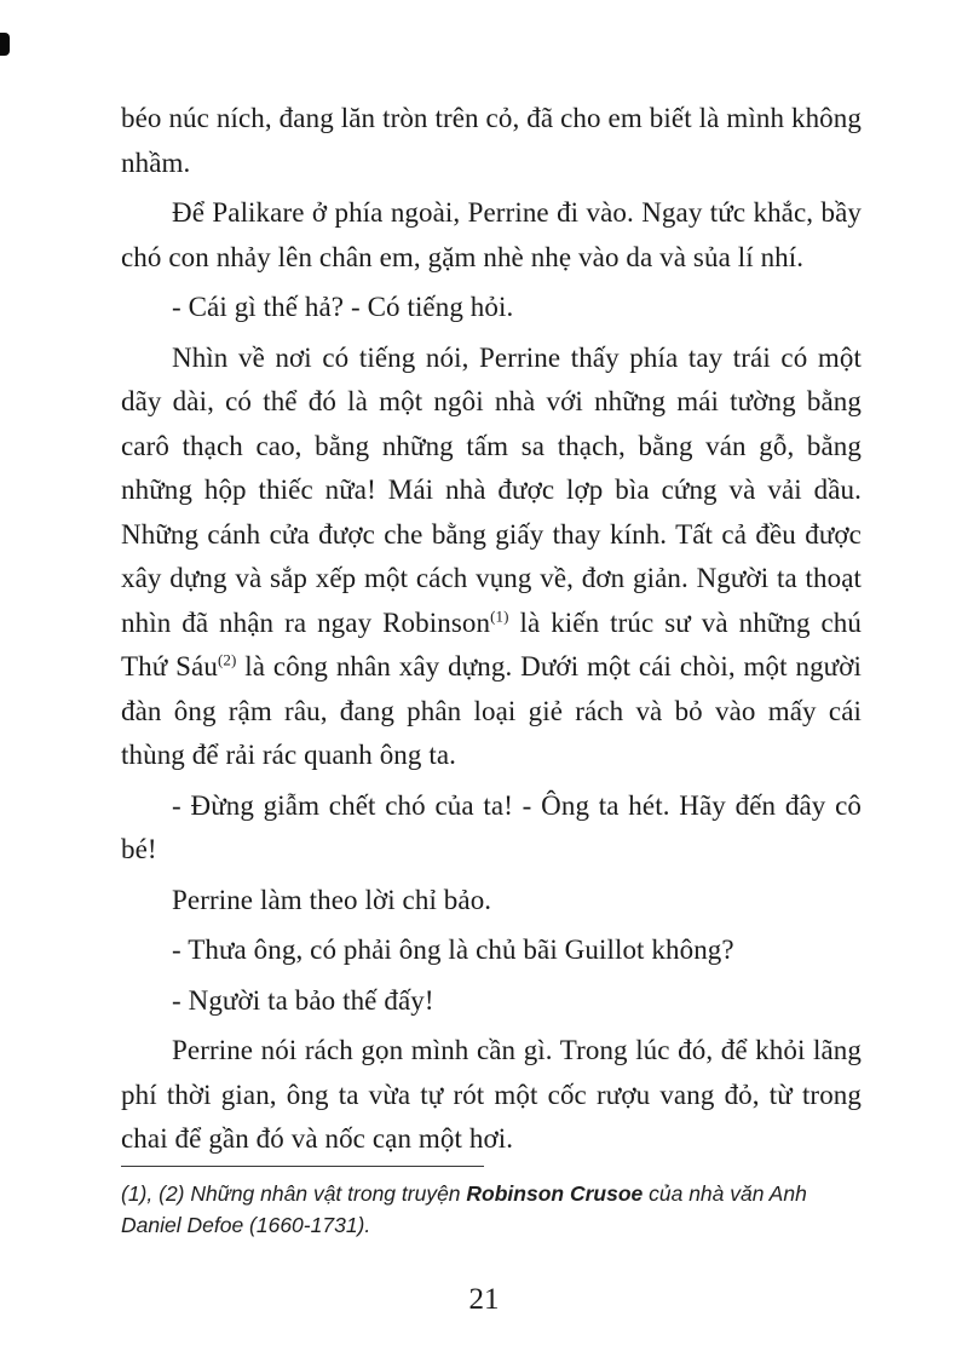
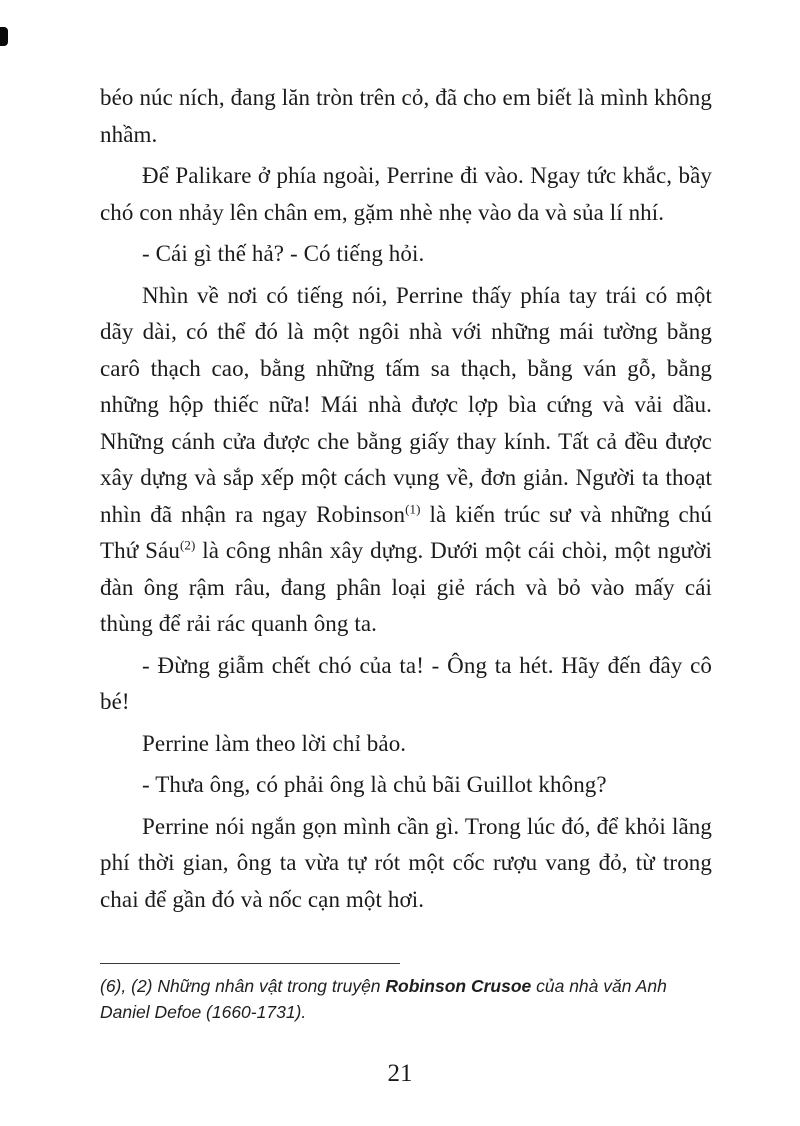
  béo núc ních, đang lăn tròn trên cỏ, đã cho em biết là mình không nhầm.
  Để Palikare ở phía ngoài, Perrine đi vào. Ngay tức khắc, bầy chó con nhảy lên chân em, gặm nhè nhẹ vào da và sủa lí nhí.
  - Cái gì thế hả? - Có tiếng hỏi.
  Nhìn về nơi có tiếng nói, Perrine thấy phía tay trái có một dãy dài, có thể đó là một ngôi nhà với những mái tường bằng carô thạch cao, bằng những tấm sa thạch, bằng ván gỗ, bằng những hộp thiếc nữa! Mái nhà được lợp bìa cứng và vải dầu. Những cánh cửa được che bằng giấy thay kính. Tất cả đều được xây dựng và sắp xếp một cách vụng về, đơn giản. Người ta thoạt nhìn đã nhận ra ngay Robinson(1) là kiến trúc sư và những chú Thứ Sáu(2) là công nhân xây dựng. Dưới một cái chòi, một người đàn ông rậm râu, đang phân loại giẻ rách và bỏ vào mấy cái thùng để rải rác quanh ông ta.
  - Đừng giẫm chết chó của ta! - Ông ta hét. Hãy đến đây cô bé!
  Perrine làm theo lời chỉ bảo.
  - Thưa ông, có phải ông là chủ bãi Guillot không?
- - Người ta bảo thế đấy!
- Perrine nói rách gọn mình cần gì. Trong lúc đó, để khỏi lãng phí thời gian, ông ta vừa tự rót một cốc rượu vang đỏ, từ trong chai để gần đó và nốc cạn một hơi.
+ Perrine nói ngắn gọn mình cần gì. Trong lúc đó, để khỏi lãng phí thời gian, ông ta vừa tự rót một cốc rượu vang đỏ, từ trong chai để gần đó và nốc cạn một hơi.
- (1), (2) Những nhân vật trong truyện Robinson Crusoe của nhà văn Anh Daniel Defoe (1660-1731).
+ (6), (2) Những nhân vật trong truyện Robinson Crusoe của nhà văn Anh Daniel Defoe (1660-1731).
  21
